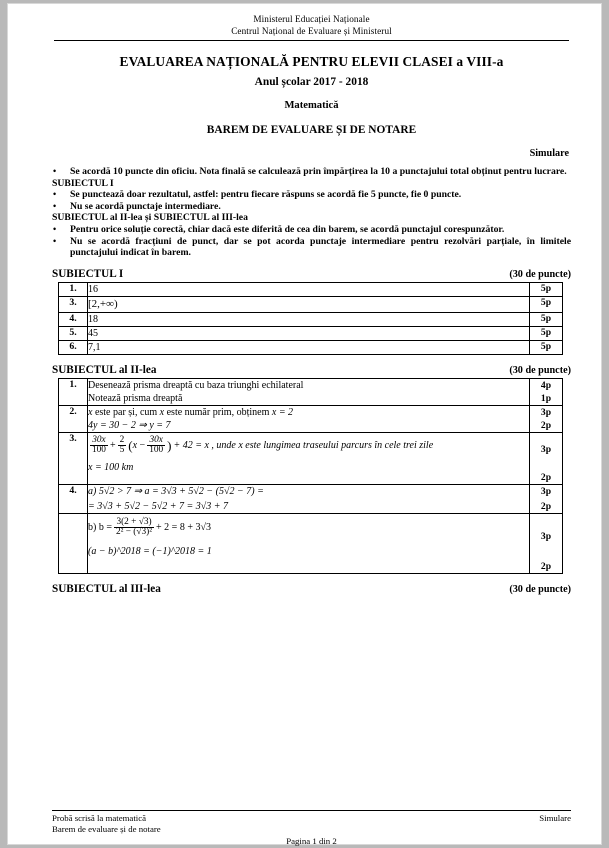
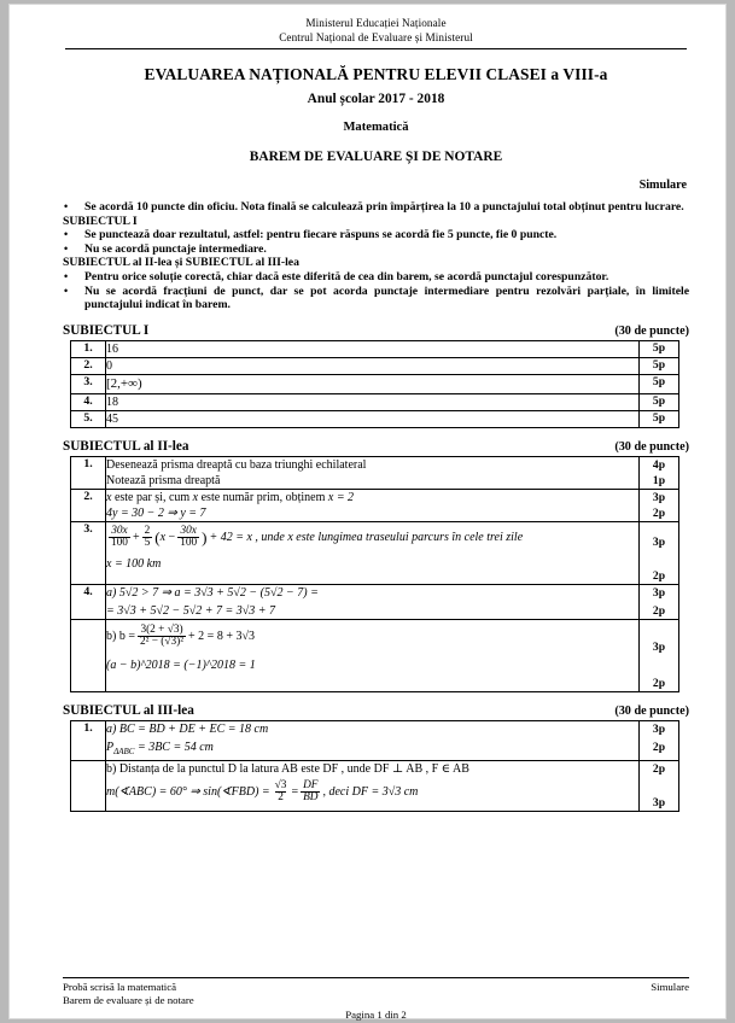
  Ministerul Educației Naționale
  Centrul Național de Evaluare și Ministerul
  EVALUAREA NAȚIONALĂ PENTRU ELEVII CLASEI a VIII-a
  Anul școlar 2017 - 2018
  Matematică
  BAREM DE EVALUARE ȘI DE NOTARE
  Simulare
  •
  Se acordă 10 puncte din oficiu. Nota finală se calculează prin împărțirea la 10 a punctajului total obținut pentru lucrare.
  SUBIECTUL I
  •
  Se punctează doar rezultatul, astfel: pentru fiecare răspuns se acordă fie 5 puncte, fie 0 puncte.
  •
  Nu se acordă punctaje intermediare.
  SUBIECTUL al II-lea și SUBIECTUL al III-lea
  •
  Pentru orice soluție corectă, chiar dacă este diferită de cea din barem, se acordă punctajul corespunzător.
  •
  Nu se acordă fracțiuni de punct, dar se pot acorda punctaje intermediare pentru rezolvări parțiale, în limitele punctajului indicat în barem.
  SUBIECTUL I
  (30 de puncte)
  1.	16	5p
+ 2.	0	5p
  3.	[2,+∞)	5p
  4.	18	5p
  5.	45	5p
- 6.	7,1	5p
  SUBIECTUL al II-lea
  (30 de puncte)
  1.	Desenează prisma dreaptă cu baza triunghi echilateral Notează prisma dreaptă	4p 1p
  2.	x este par și, cum x este număr prim, obținem x = 2 4y = 30 − 2 ⇒ y = 7	3p 2p
  3.	30x 100 + 2 5 ( x − 30x 100 ) + 42 = x , unde x este lungimea traseului parcurs în cele trei zile x = 100 km	3p 2p
  4.	a) 5√2 > 7 ⇒ a = 3√3 + 5√2 − (5√2 − 7) = = 3√3 + 5√2 − 5√2 + 7 = 3√3 + 7	3p 2p
  	b) b = 3(2 + √3) 2² − (√3)² + 2 = 8 + 3√3 (a − b)^2018 = (−1)^2018 = 1	3p 2p
  SUBIECTUL al III-lea
  (30 de puncte)
+ 1.	a) BC = BD + DE + EC = 18 cm PΔABC = 3BC = 54 cm	3p 2p
+ 	b) Distanța de la punctul D la latura AB este DF , unde DF ⊥ AB , F ∈ AB m(∢ABC) = 60° ⇒ sin(∢FBD) = √3 2 = DF BD , deci DF = 3√3 cm	2p 3p
  Probă scrisă la matematică
  Simulare
  Barem de evaluare și de notare
  Pagina 1 din 2
